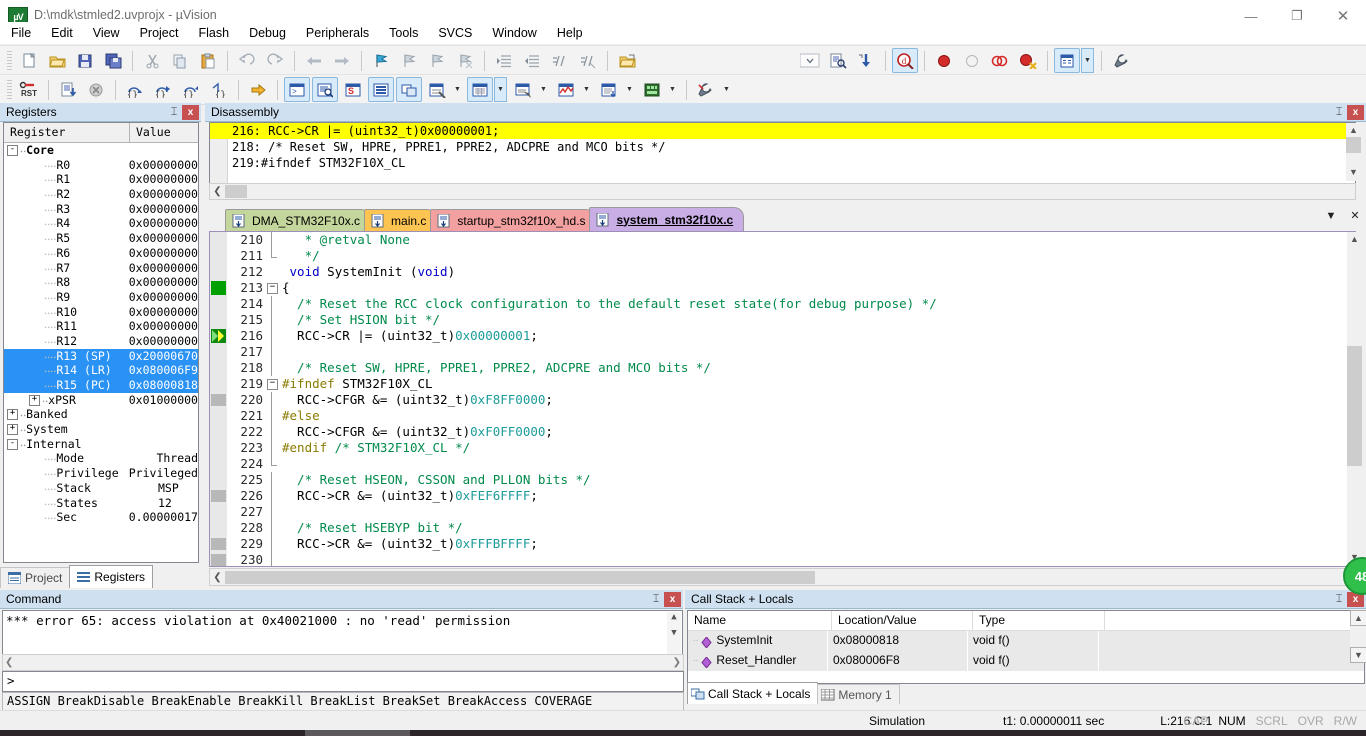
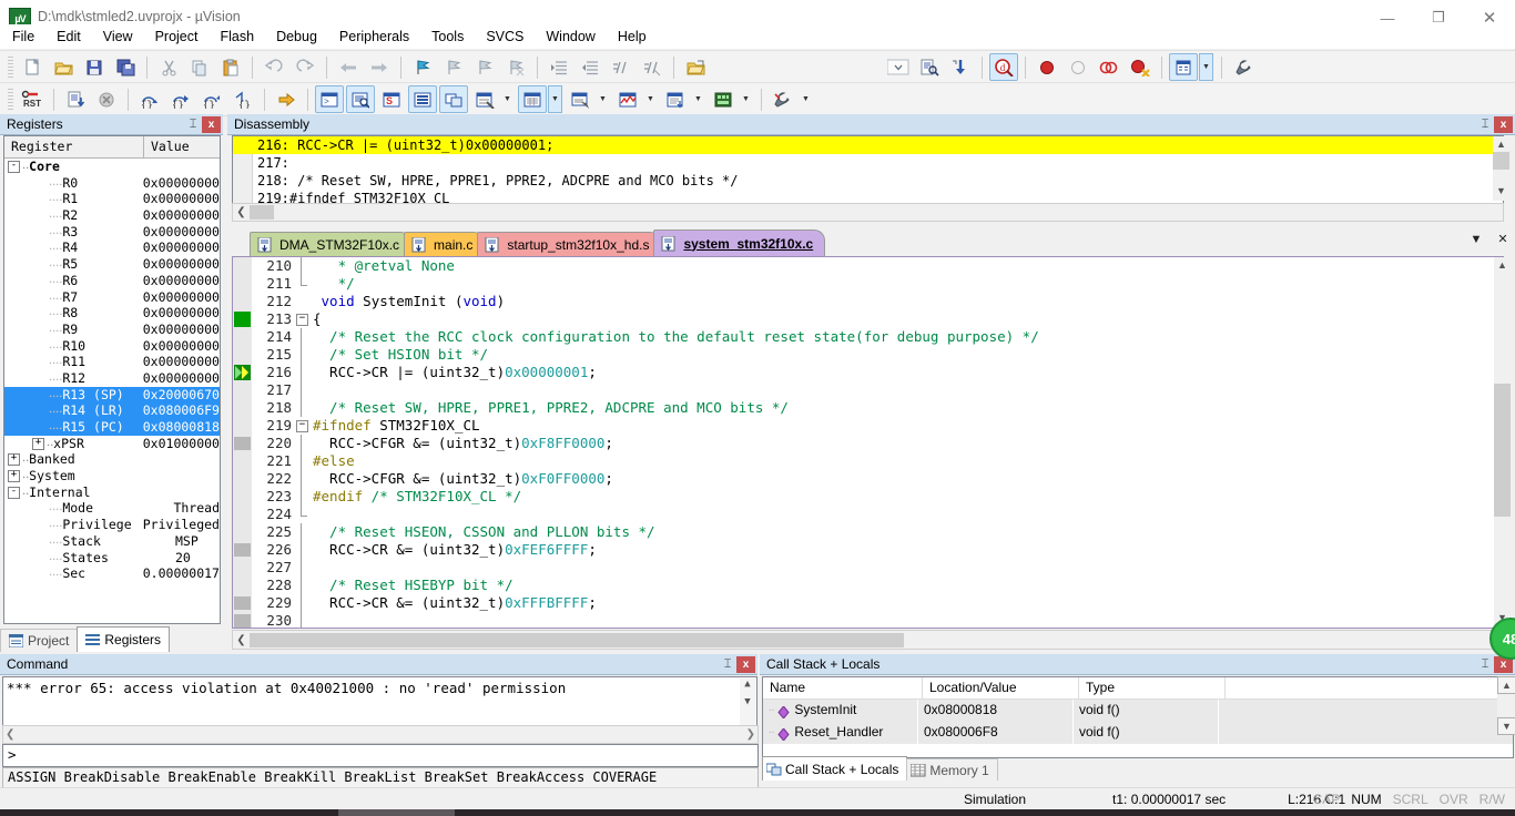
  µV
  D:\mdk\stmled2.uvprojx - µVision
  —
  ❐
  ✕
  File
  Edit
  View
  Project
  Flash
  Debug
  Peripherals
  Tools
  SVCS
  Window
  Help
  d
  RST
  {}
  {}
  {}
  {}
  >
  S
  Registers
  ⌶
  x
  Register
  Value
  - ‧‧Core
  ‧‧‧‧R0
  0x00000000
  ‧‧‧‧R1
  0x00000000
  ‧‧‧‧R2
  0x00000000
  ‧‧‧‧R3
  0x00000000
  ‧‧‧‧R4
  0x00000000
  ‧‧‧‧R5
  0x00000000
  ‧‧‧‧R6
  0x00000000
  ‧‧‧‧R7
  0x00000000
  ‧‧‧‧R8
  0x00000000
  ‧‧‧‧R9
  0x00000000
  ‧‧‧‧R10
  0x00000000
  ‧‧‧‧R11
  0x00000000
  ‧‧‧‧R12
  0x00000000
  ‧‧‧‧R13 (SP)
  0x20000670
  ‧‧‧‧R14 (LR)
  0x080006F9
  ‧‧‧‧R15 (PC)
  0x08000818
  + ‧‧xPSR
  0x01000000
  + ‧‧Banked
  + ‧‧System
  - ‧‧Internal
  ‧‧‧‧Mode
  Thread
  ‧‧‧‧Privilege
  Privileged
  ‧‧‧‧Stack
  MSP
  ‧‧‧‧States
- 12
+ 20
  ‧‧‧‧Sec
  0.00000017
  Project
  Registers
  Disassembly
  ⌶
  x
  216: RCC->CR |= (uint32_t)0x00000001;
+ 217:
  218: /* Reset SW, HPRE, PPRE1, PPRE2, ADCPRE and MCO bits */
  219:#ifndef STM32F10X_CL
  ▲
  ▼
  ❮
  DMA_STM32F10x.c
  main.c
  startup_stm32f10x_hd.s
  system_stm32f10x.c
  ▼
  ✕
  210
  * @retval None
  211
  */
  212
  void SystemInit (void)
  213
  −
  {
  214
  /* Reset the RCC clock configuration to the default reset state(for debug purpose) */
  215
  /* Set HSION bit */
  216
  RCC->CR |= (uint32_t)0x00000001;
  217
  218
  /* Reset SW, HPRE, PPRE1, PPRE2, ADCPRE and MCO bits */
  219
  −
  #ifndef STM32F10X_CL
  220
  RCC->CFGR &= (uint32_t)0xF8FF0000;
  221
  #else
  222
  RCC->CFGR &= (uint32_t)0xF0FF0000;
  223
  #endif /* STM32F10X_CL */
  224
  225
  /* Reset HSEON, CSSON and PLLON bits */
  226
  RCC->CR &= (uint32_t)0xFEF6FFFF;
  227
  228
  /* Reset HSEBYP bit */
  229
  RCC->CR &= (uint32_t)0xFFFBFFFF;
  230
  ▲
  ▼
  ❮
  Command
  ⌶
  x
  *** error 65: access violation at 0x40021000 : no 'read' permission
  ▲
  ▼
  ❮
  ❯
  >
  ASSIGN BreakDisable BreakEnable BreakKill BreakList BreakSet BreakAccess COVERAGE
  Call Stack + Locals
  ⌶
  x
  Name
  Location/Value
  Type
  ‧‧
  SystemInit
  0x08000818
  void f()
  ‧‧
  Reset_Handler
  0x080006F8
  void f()
  ▲
  ▼
  Call Stack + Locals
  Memory 1
  Simulation
- t1: 0.00000011 sec
+ t1: 0.00000017 sec
  L:216 C:1
  CAP
  NUM
  SCRL
  OVR
  R/W
